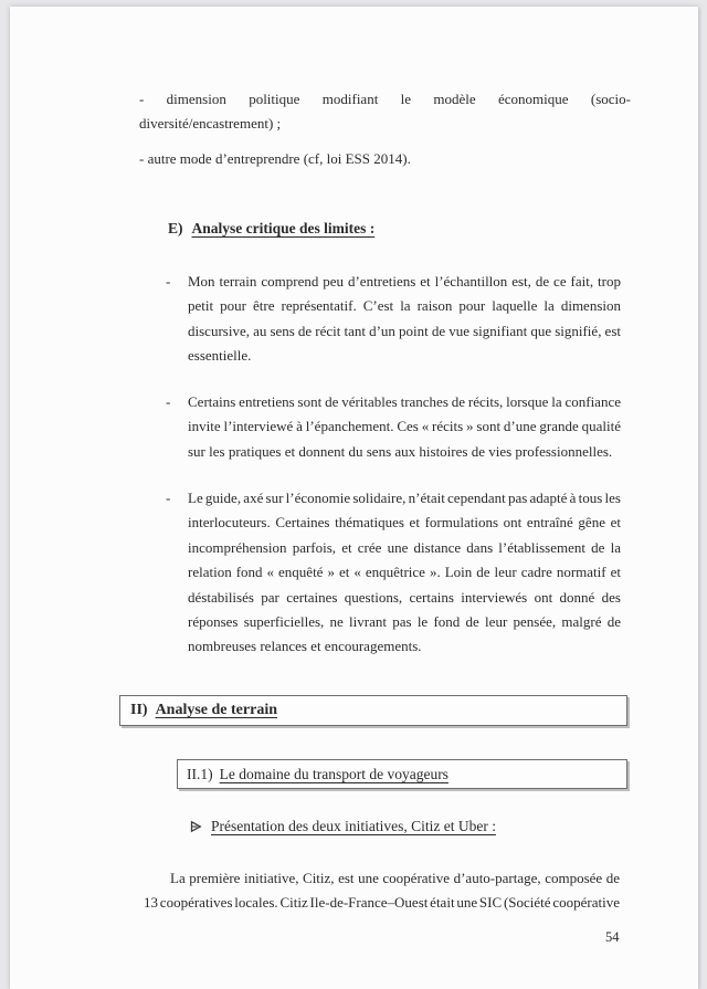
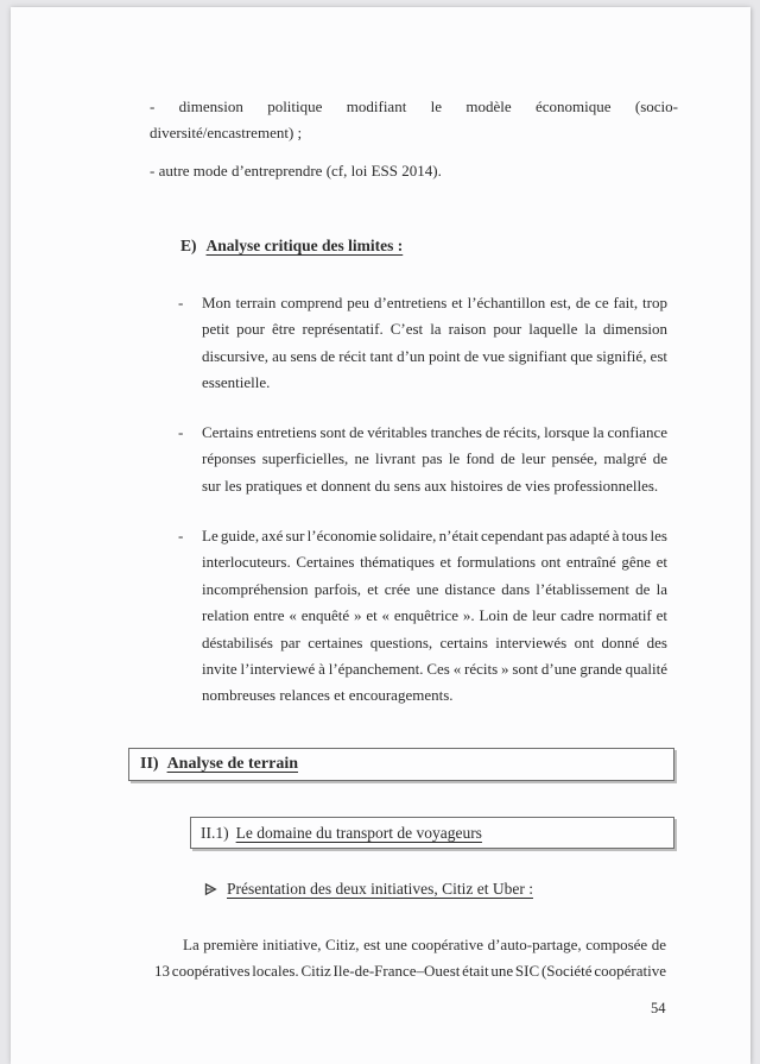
  - dimension politique modifiant le modèle économique (socio-
  diversité/encastrement) ;
  - autre mode d’entreprendre (cf, loi ESS 2014).
  E) Analyse critique des limites :
  -
  Mon terrain comprend peu d’entretiens et l’échantillon est, de ce fait, trop
  petit pour être représentatif. C’est la raison pour laquelle la dimension
  discursive, au sens de récit tant d’un point de vue signifiant que signifié, est
  essentielle.
  -
  Certains entretiens sont de véritables tranches de récits, lorsque la confiance
- invite l’interviewé à l’épanchement. Ces « récits » sont d’une grande qualité
+ réponses superficielles, ne livrant pas le fond de leur pensée, malgré de
  sur les pratiques et donnent du sens aux histoires de vies professionnelles.
  -
  Le guide, axé sur l’économie solidaire, n’était cependant pas adapté à tous les
  interlocuteurs. Certaines thématiques et formulations ont entraîné gêne et
  incompréhension parfois, et crée une distance dans l’établissement de la
- relation fond « enquêté » et « enquêtrice ». Loin de leur cadre normatif et
+ relation entre « enquêté » et « enquêtrice ». Loin de leur cadre normatif et
  déstabilisés par certaines questions, certains interviewés ont donné des
- réponses superficielles, ne livrant pas le fond de leur pensée, malgré de
+ invite l’interviewé à l’épanchement. Ces « récits » sont d’une grande qualité
  nombreuses relances et encouragements.
  II)
  Analyse de terrain
  II.1)
  Le domaine du transport de voyageurs
  Présentation des deux initiatives, Citiz et Uber :
  La première initiative, Citiz, est une coopérative d’auto-partage, composée de
  13 coopératives locales. Citiz Ile-de-France–Ouest était une SIC (Société coopérative
  54
